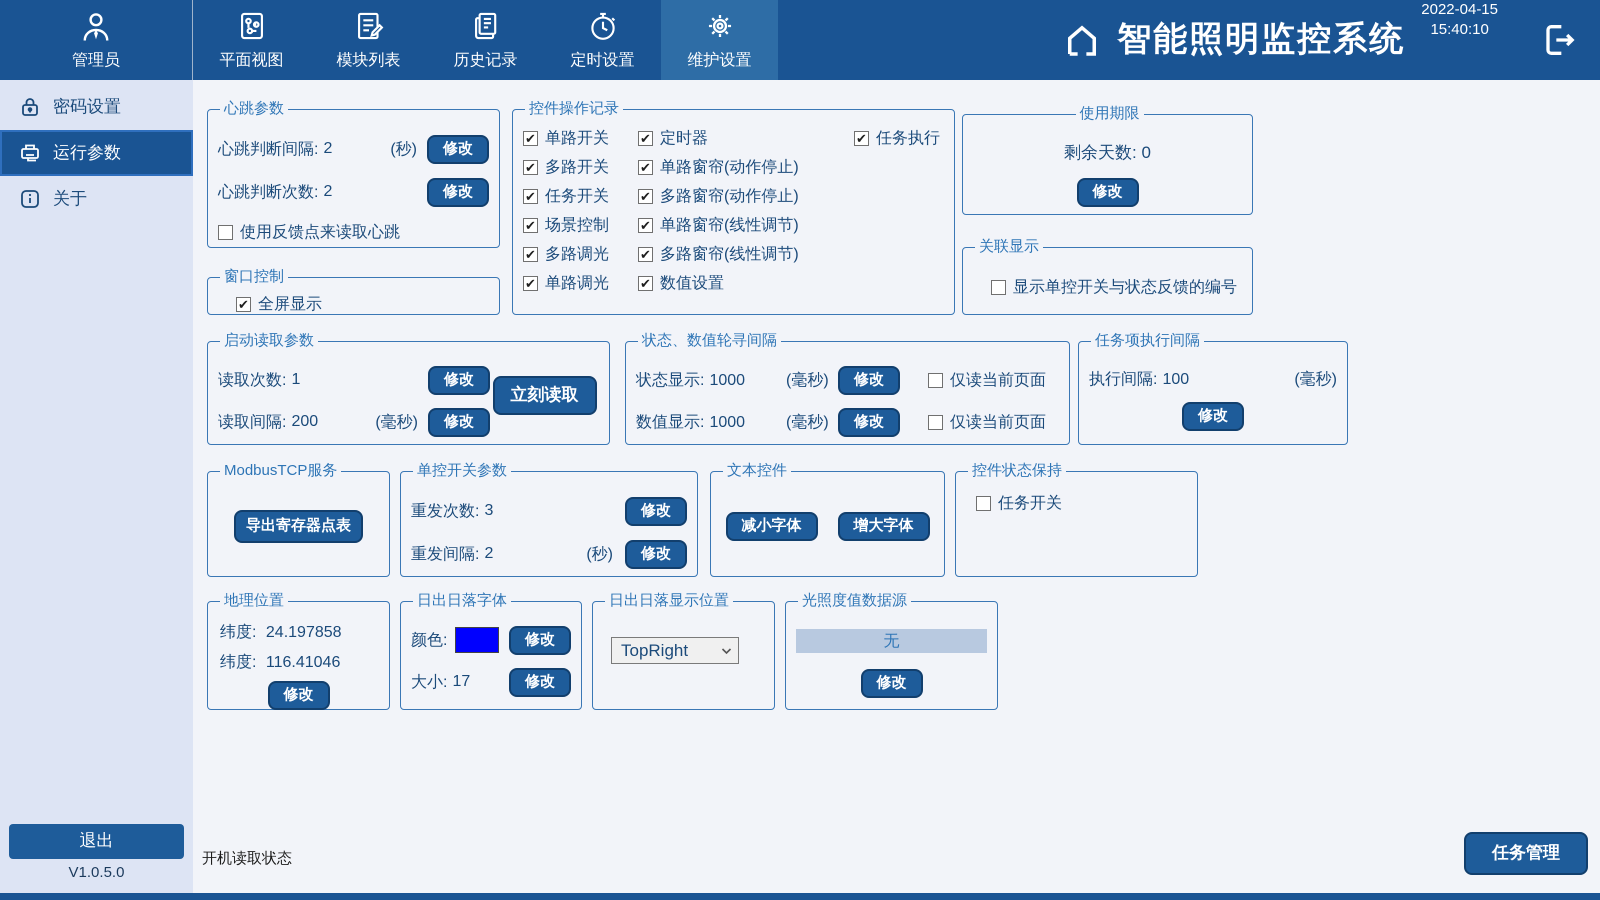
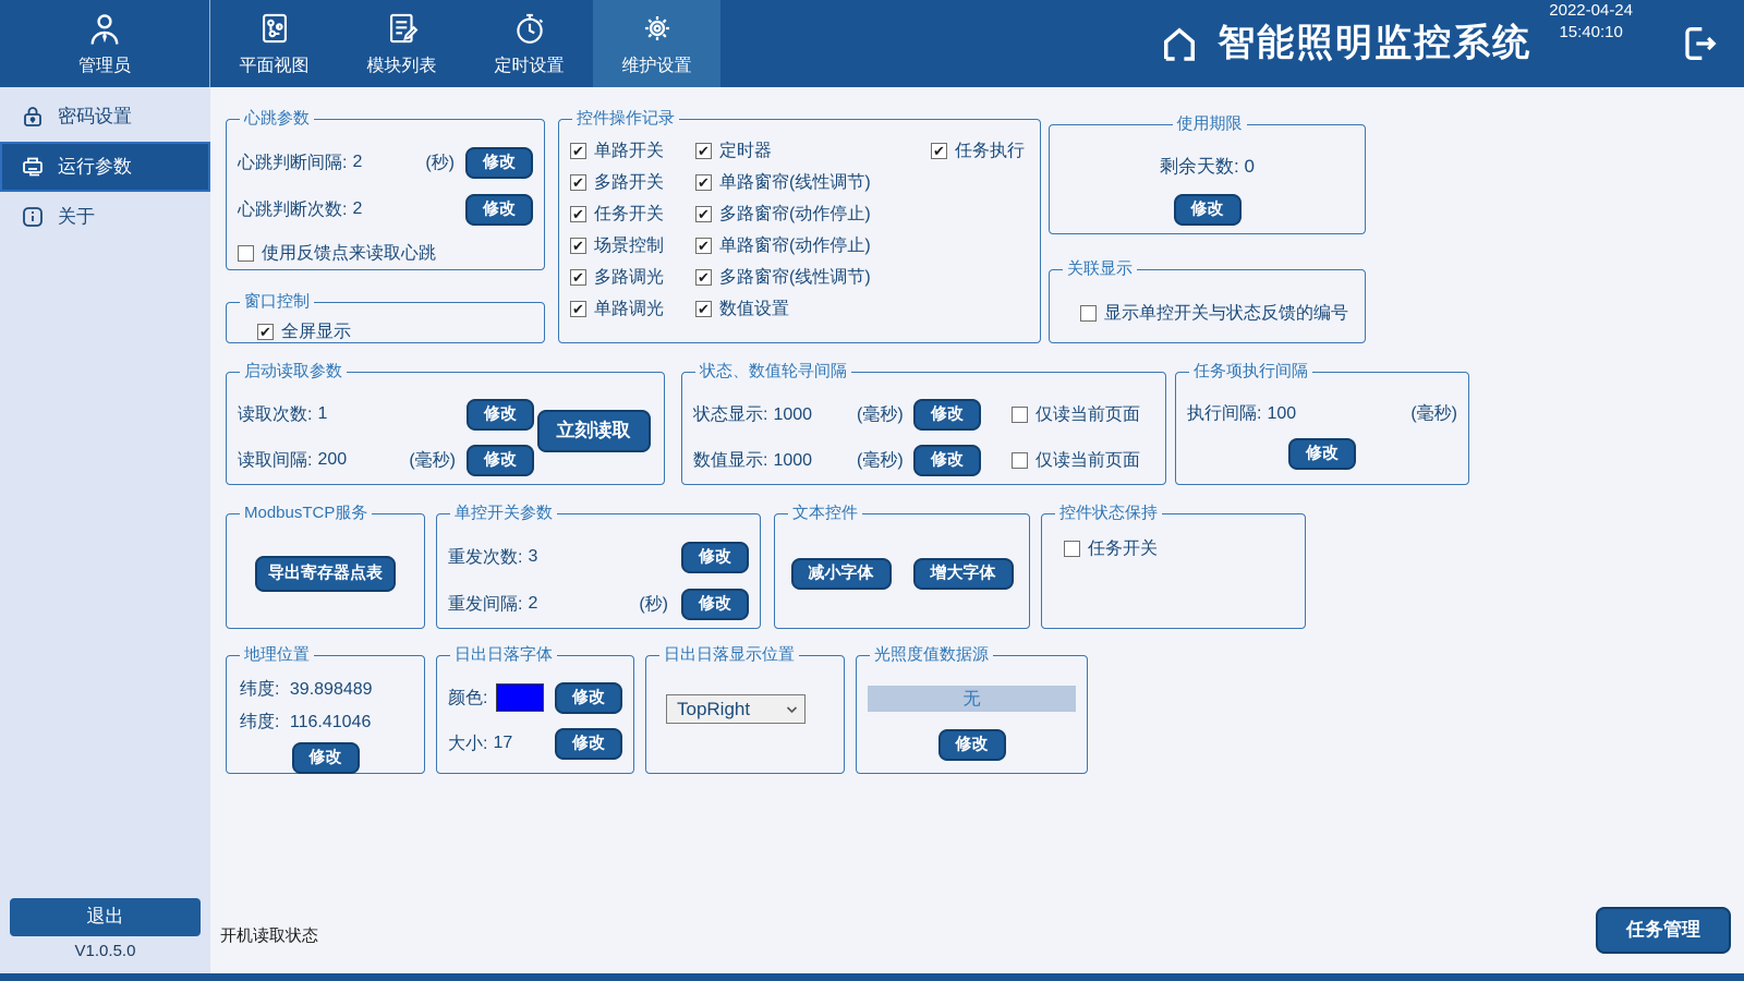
  管理员
  平面视图
  模块列表
- 历史记录
  定时设置
  维护设置
  智能照明监控系统
- 2022-04-15
+ 2022-04-24
  15:40:10
  密码设置
  运行参数
  关于
  退出
  V1.0.5.0
  心跳参数
  心跳判断间隔:
  2
  (秒)
  修改
  心跳判断次数:
  2
  修改
  使用反馈点来读取心跳
  控件操作记录
  单路开关
  多路开关
  任务开关
  场景控制
  多路调光
  单路调光
  定时器
- 单路窗帘(动作停止)
+ 单路窗帘(线性调节)
  多路窗帘(动作停止)
- 单路窗帘(线性调节)
+ 单路窗帘(动作停止)
  多路窗帘(线性调节)
  数值设置
  任务执行
  使用期限
  剩余天数: 0
  修改
  窗口控制
  全屏显示
  关联显示
  显示单控开关与状态反馈的编号
  启动读取参数
  读取次数:
  1
  修改
  读取间隔:
  200
  (毫秒)
  修改
  立刻读取
  状态、数值轮寻间隔
  状态显示: 1000
  (毫秒)
  修改
  仅读当前页面
  数值显示: 1000
  (毫秒)
  修改
  仅读当前页面
  任务项执行间隔
  执行间隔:
  100
  (毫秒)
  修改
  ModbusTCP服务
  导出寄存器点表
  单控开关参数
  重发次数:
  3
  修改
  重发间隔:
  2
  (秒)
  修改
  文本控件
  减小字体
  增大字体
  控件状态保持
  任务开关
  地理位置
- 纬度: 24.197858
+ 纬度: 39.898489
  纬度: 116.41046
  修改
  日出日落字体
  颜色:
  修改
  大小:
  17
  修改
  日出日落显示位置
  TopRight
  光照度值数据源
  无
  修改
  开机读取状态
  任务管理
